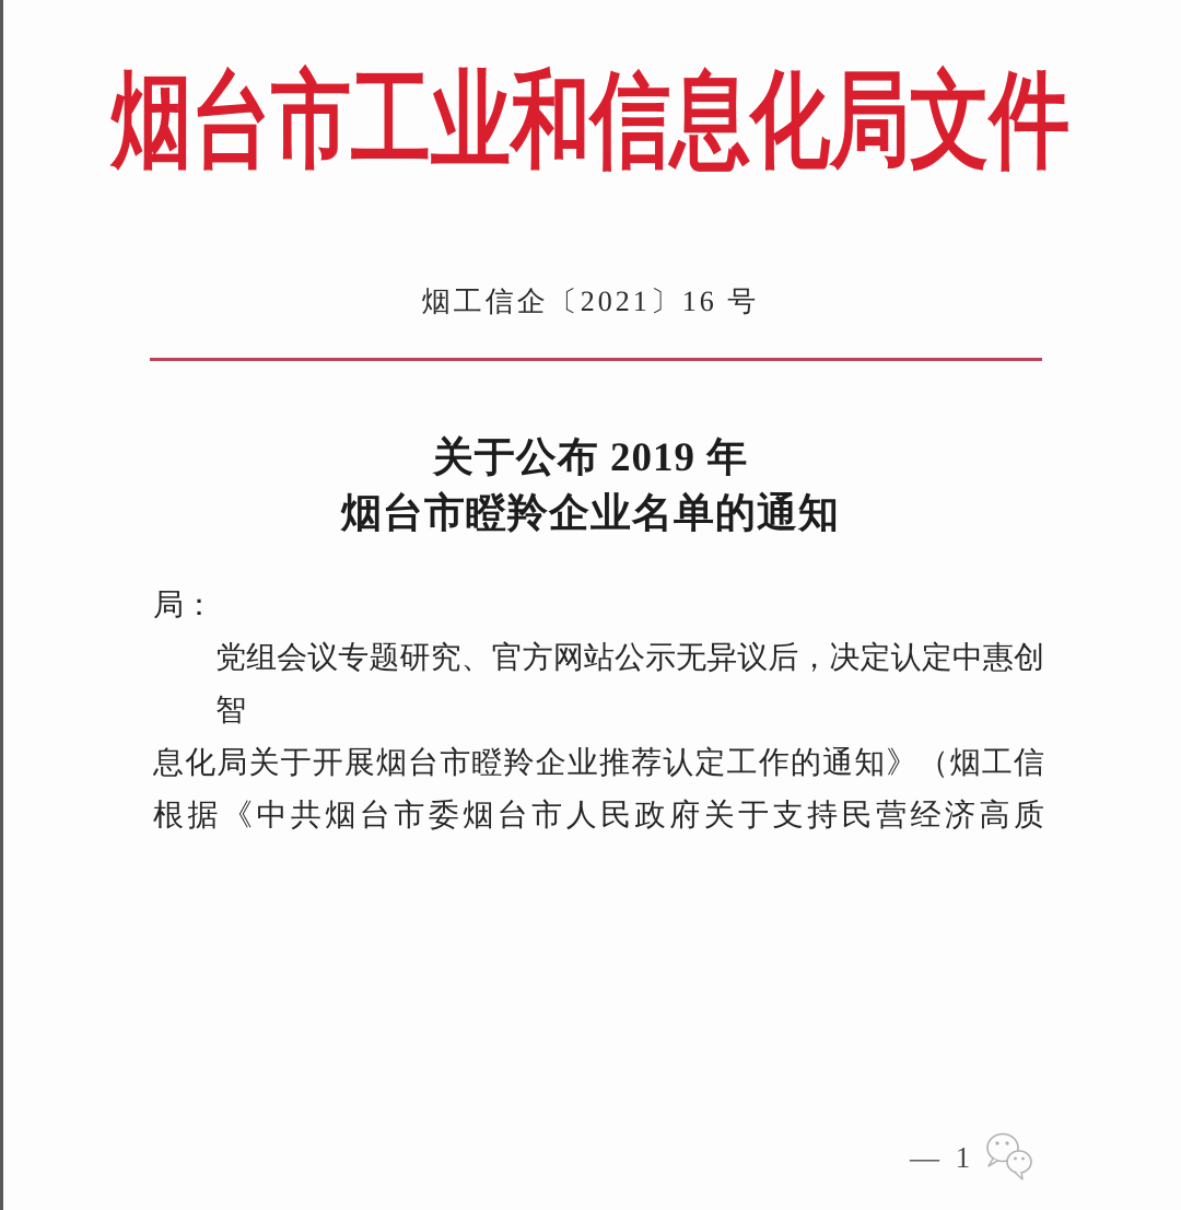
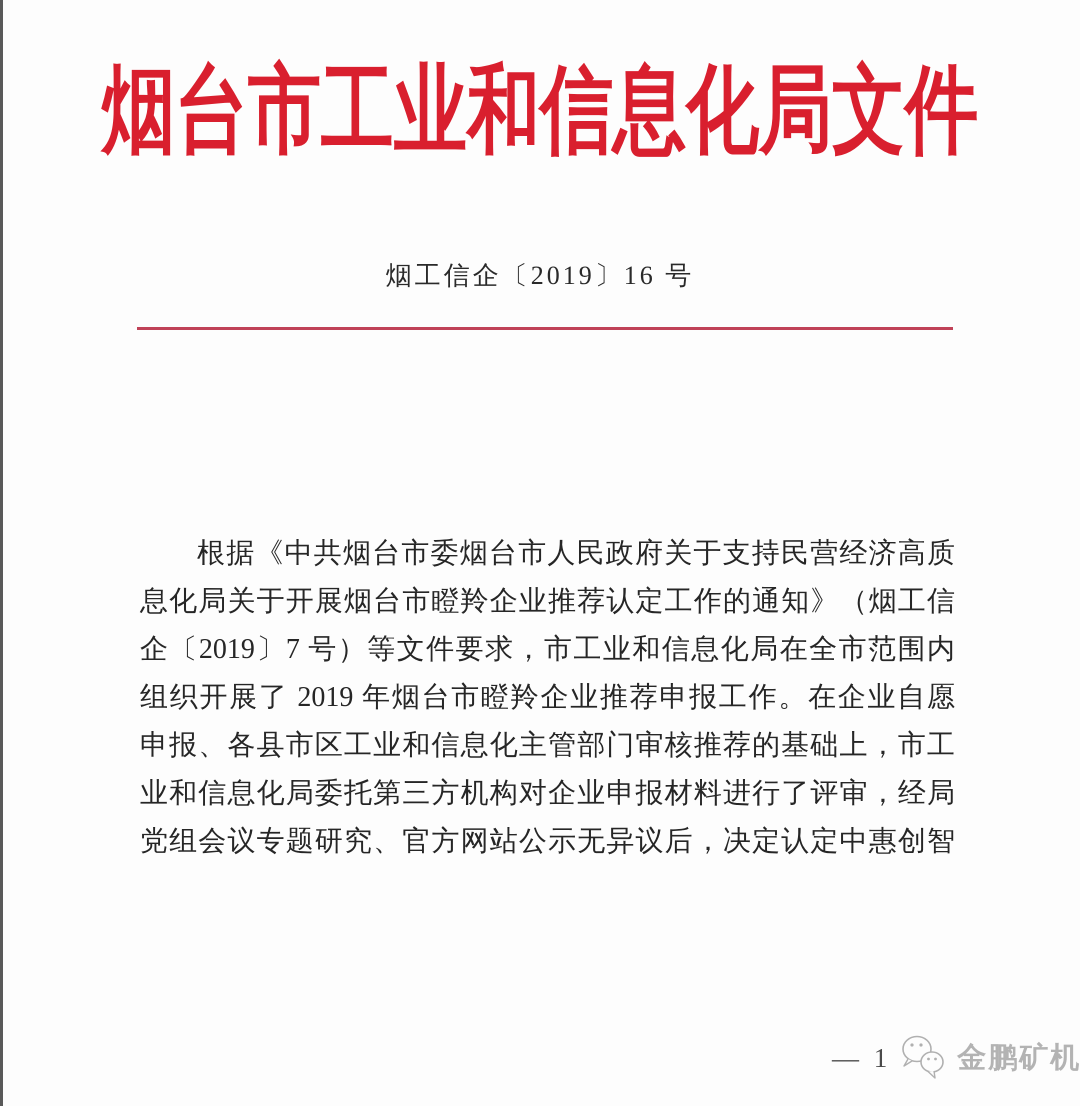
  烟台市工业和信息化局文件
- 烟工信企〔2021〕16 号
+ 烟工信企〔2019〕16 号
- 关于公布 2019 年
- 烟台市瞪羚企业名单的通知
- 局：
- 党组会议专题研究、官方网站公示无异议后，决定认定中惠创智
+ 根据《中共烟台市委烟台市人民政府关于支持民营经济高质
  息化局关于开展烟台市瞪羚企业推荐认定工作的通知》（烟工信
+ 企〔2019〕7 号）等文件要求，市工业和信息化局在全市范围内
+ 组织开展了 2019 年烟台市瞪羚企业推荐申报工作。在企业自愿
+ 申报、各县市区工业和信息化主管部门审核推荐的基础上，市工
+ 业和信息化局委托第三方机构对企业申报材料进行了评审，经局
- 根据《中共烟台市委烟台市人民政府关于支持民营经济高质
+ 党组会议专题研究、官方网站公示无异议后，决定认定中惠创智
  — 1
+ 金鹏矿机
